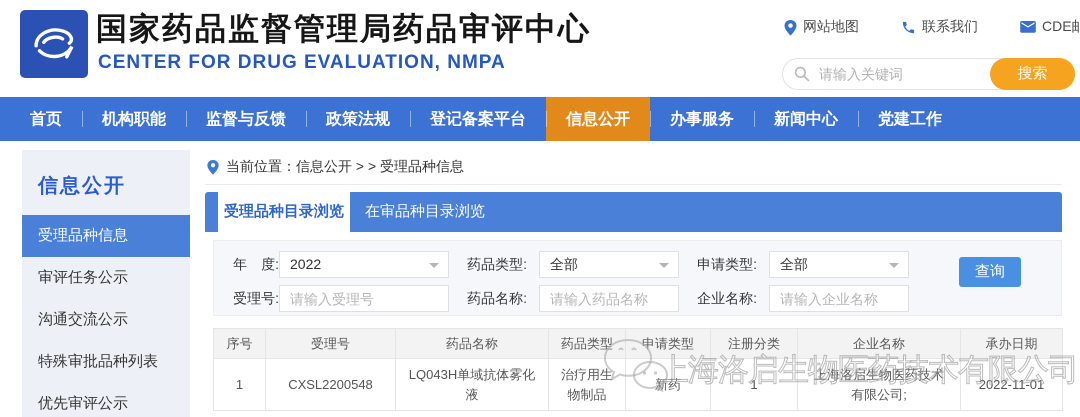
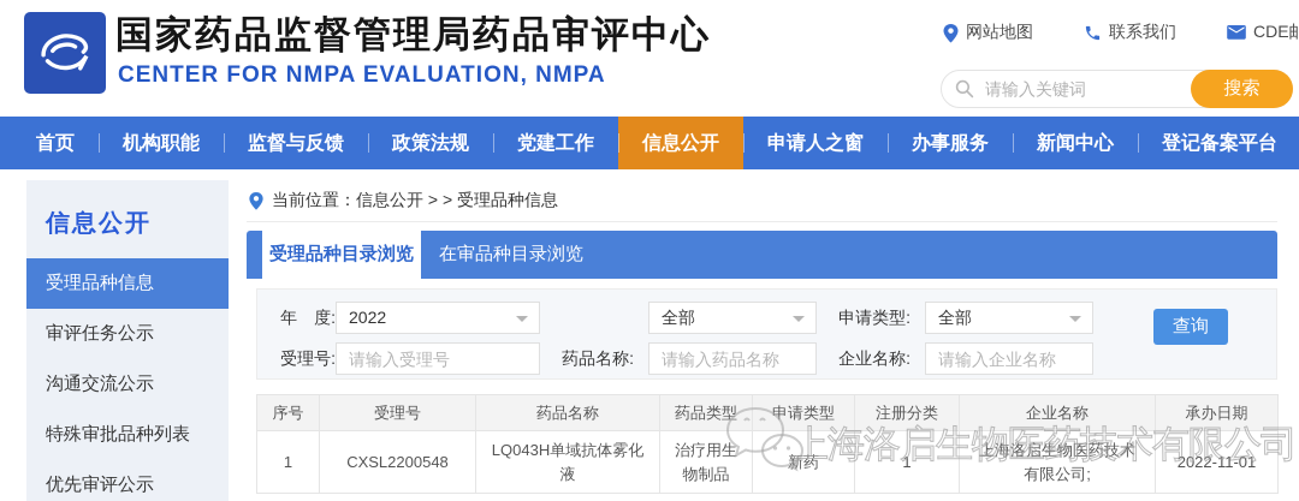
  国家药品监督管理局药品审评中心
- CENTER FOR DRUG EVALUATION, NMPA
+ CENTER FOR NMPA EVALUATION, NMPA
  网站地图
  联系我们
  CDE邮
  请输入关键词
  搜索
  首页
  机构职能
  监督与反馈
  政策法规
- 登记备案平台
+ 党建工作
  信息公开
+ 申请人之窗
  办事服务
  新闻中心
- 党建工作
+ 登记备案平台
  信息公开
  受理品种信息
  审评任务公示
  沟通交流公示
  特殊审批品种列表
  优先审评公示
  当前位置：信息公开 > > 受理品种信息
  受理品种目录浏览
  在审品种目录浏览
  年 度:
  2022
- 药品类型:
  全部
  申请类型:
  全部
  查询
  受理号:
  请输入受理号
  药品名称:
  请输入药品名称
  企业名称:
  请输入企业名称
  序号	受理号	药品名称	药品类型	申请类型	注册分类	企业名称	承办日期
  1	CXSL2200548	LQ043H单域抗体雾化液	治疗用生物制品	新药	1	上海洛启生物医药技术有限公司;	2022-11-01
  上海洛启生物医药技术有限公司
